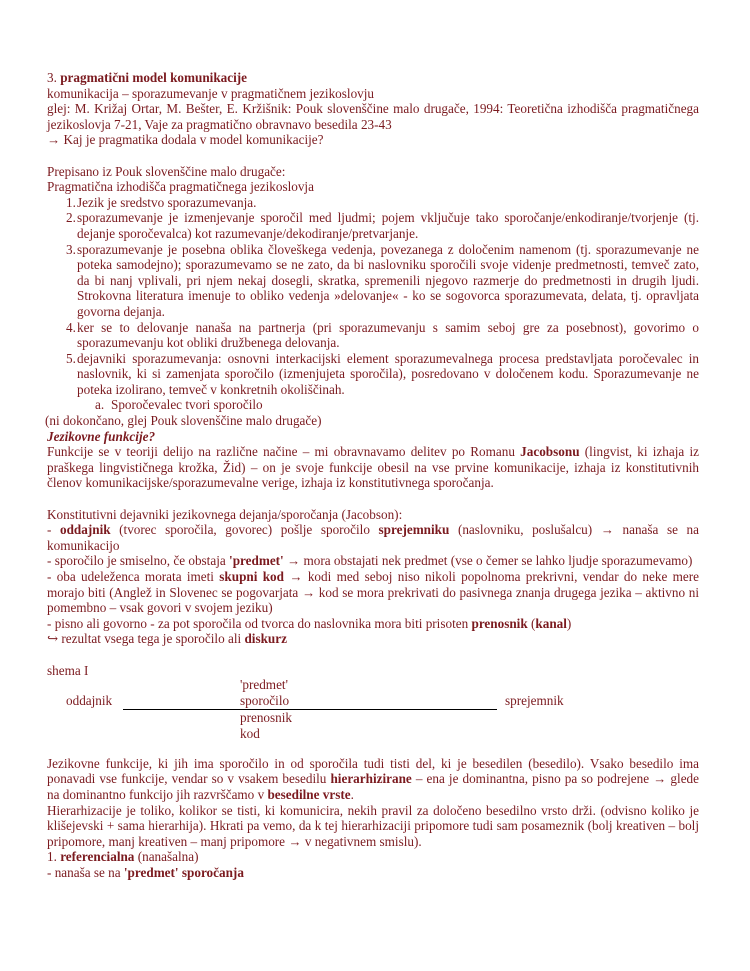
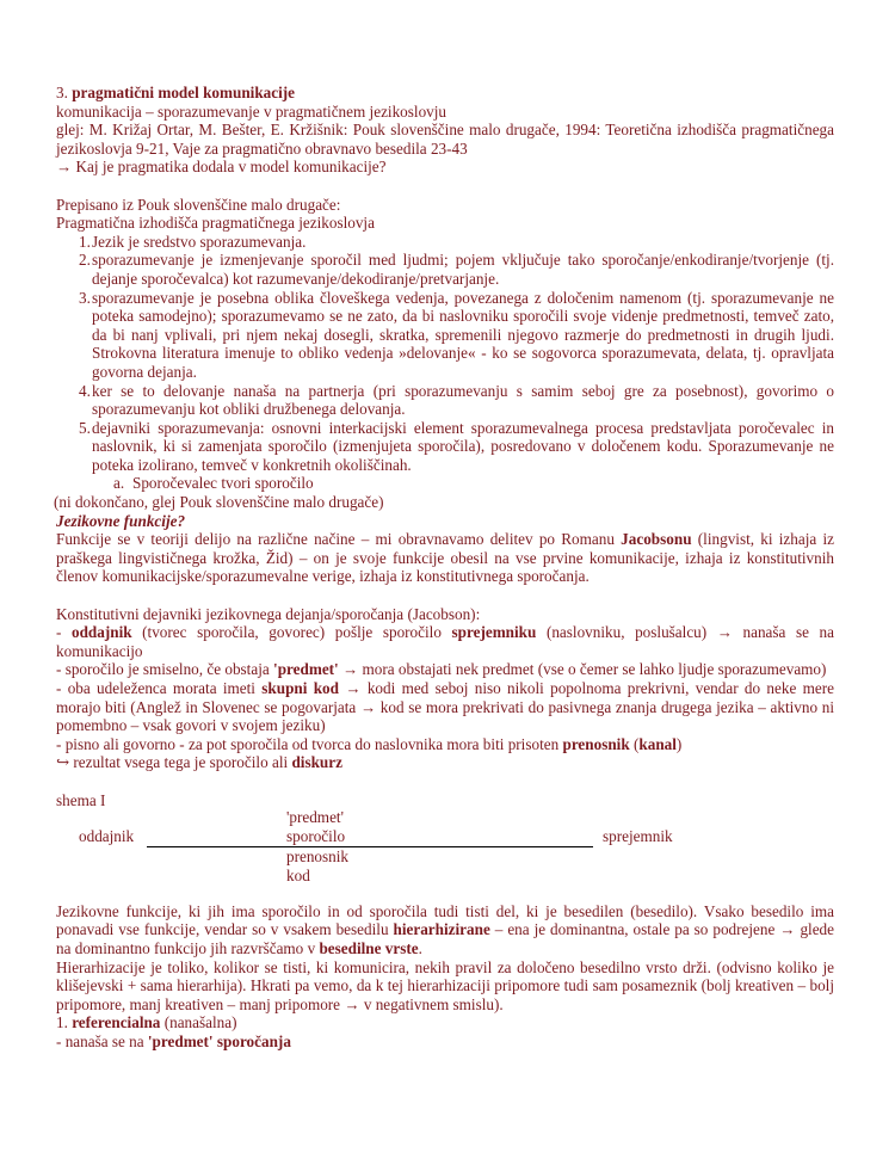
  3. pragmatični model komunikacije
  komunikacija – sporazumevanje v pragmatičnem jezikoslovju
- glej: M. Križaj Ortar, M. Bešter, E. Kržišnik: Pouk slovenščine malo drugače, 1994: Teoretična izhodišča pragmatičnega jezikoslovja 7-21, Vaje za pragmatično obravnavo besedila 23-43
+ glej: M. Križaj Ortar, M. Bešter, E. Kržišnik: Pouk slovenščine malo drugače, 1994: Teoretična izhodišča pragmatičnega jezikoslovja 9-21, Vaje za pragmatično obravnavo besedila 23-43
  → Kaj je pragmatika dodala v model komunikacije?
  Prepisano iz Pouk slovenščine malo drugače:
  Pragmatična izhodišča pragmatičnega jezikoslovja
  1.
  Jezik je sredstvo sporazumevanja.
  2.
  sporazumevanje je izmenjevanje sporočil med ljudmi; pojem vključuje tako sporočanje/enkodiranje/tvorjenje (tj. dejanje sporočevalca) kot razumevanje/dekodiranje/pretvarjanje.
  3.
  sporazumevanje je posebna oblika človeškega vedenja, povezanega z določenim namenom (tj. sporazumevanje ne poteka samodejno); sporazumevamo se ne zato, da bi naslovniku sporočili svoje videnje predmetnosti, temveč zato, da bi nanj vplivali, pri njem nekaj dosegli, skratka, spremenili njegovo razmerje do predmetnosti in drugih ljudi. Strokovna literatura imenuje to obliko vedenja »delovanje« - ko se sogovorca sporazumevata, delata, tj. opravljata govorna dejanja.
  4.
  ker se to delovanje nanaša na partnerja (pri sporazumevanju s samim seboj gre za posebnost), govorimo o sporazumevanju kot obliki družbenega delovanja.
  5.
  dejavniki sporazumevanja: osnovni interkacijski element sporazumevalnega procesa predstavljata poročevalec in naslovnik, ki si zamenjata sporočilo (izmenjujeta sporočila), posredovano v določenem kodu. Sporazumevanje ne poteka izolirano, temveč v konkretnih okoliščinah.
  a.
  Sporočevalec tvori sporočilo
  (ni dokončano, glej Pouk slovenščine malo drugače)
  Jezikovne funkcije?
  Funkcije se v teoriji delijo na različne načine – mi obravnavamo delitev po Romanu Jacobsonu (lingvist, ki izhaja iz praškega lingvističnega krožka, Žid) – on je svoje funkcije obesil na vse prvine komunikacije, izhaja iz konstitutivnih členov komunikacijske/sporazumevalne verige, izhaja iz konstitutivnega sporočanja.
  Konstitutivni dejavniki jezikovnega dejanja/sporočanja (Jacobson):
  - oddajnik (tvorec sporočila, govorec) pošlje sporočilo sprejemniku (naslovniku, poslušalcu) → nanaša se na komunikacijo
  - sporočilo je smiselno, če obstaja 'predmet' → mora obstajati nek predmet (vse o čemer se lahko ljudje sporazumevamo)
  - oba udeleženca morata imeti skupni kod → kodi med seboj niso nikoli popolnoma prekrivni, vendar do neke mere morajo biti (Anglež in Slovenec se pogovarjata → kod se mora prekrivati do pasivnega znanja drugega jezika – aktivno ni pomembno – vsak govori v svojem jeziku)
  - pisno ali govorno - za pot sporočila od tvorca do naslovnika mora biti prisoten prenosnik (kanal)
  ↪ rezultat vsega tega je sporočilo ali diskurz
  shema I
  oddajnik
  'predmet'
  sporočilo
  prenosnik
  kod
  sprejemnik
- Jezikovne funkcije, ki jih ima sporočilo in od sporočila tudi tisti del, ki je besedilen (besedilo). Vsako besedilo ima ponavadi vse funkcije, vendar so v vsakem besedilu hierarhizirane – ena je dominantna, pisno pa so podrejene → glede na dominantno funkcijo jih razvrščamo v besedilne vrste.
+ Jezikovne funkcije, ki jih ima sporočilo in od sporočila tudi tisti del, ki je besedilen (besedilo). Vsako besedilo ima ponavadi vse funkcije, vendar so v vsakem besedilu hierarhizirane – ena je dominantna, ostale pa so podrejene → glede na dominantno funkcijo jih razvrščamo v besedilne vrste.
  Hierarhizacije je toliko, kolikor se tisti, ki komunicira, nekih pravil za določeno besedilno vrsto drži. (odvisno koliko je klišejevski + sama hierarhija). Hkrati pa vemo, da k tej hierarhizaciji pripomore tudi sam posameznik (bolj kreativen – bolj pripomore, manj kreativen – manj pripomore → v negativnem smislu).
  1. referencialna (nanašalna)
  - nanaša se na 'predmet' sporočanja
